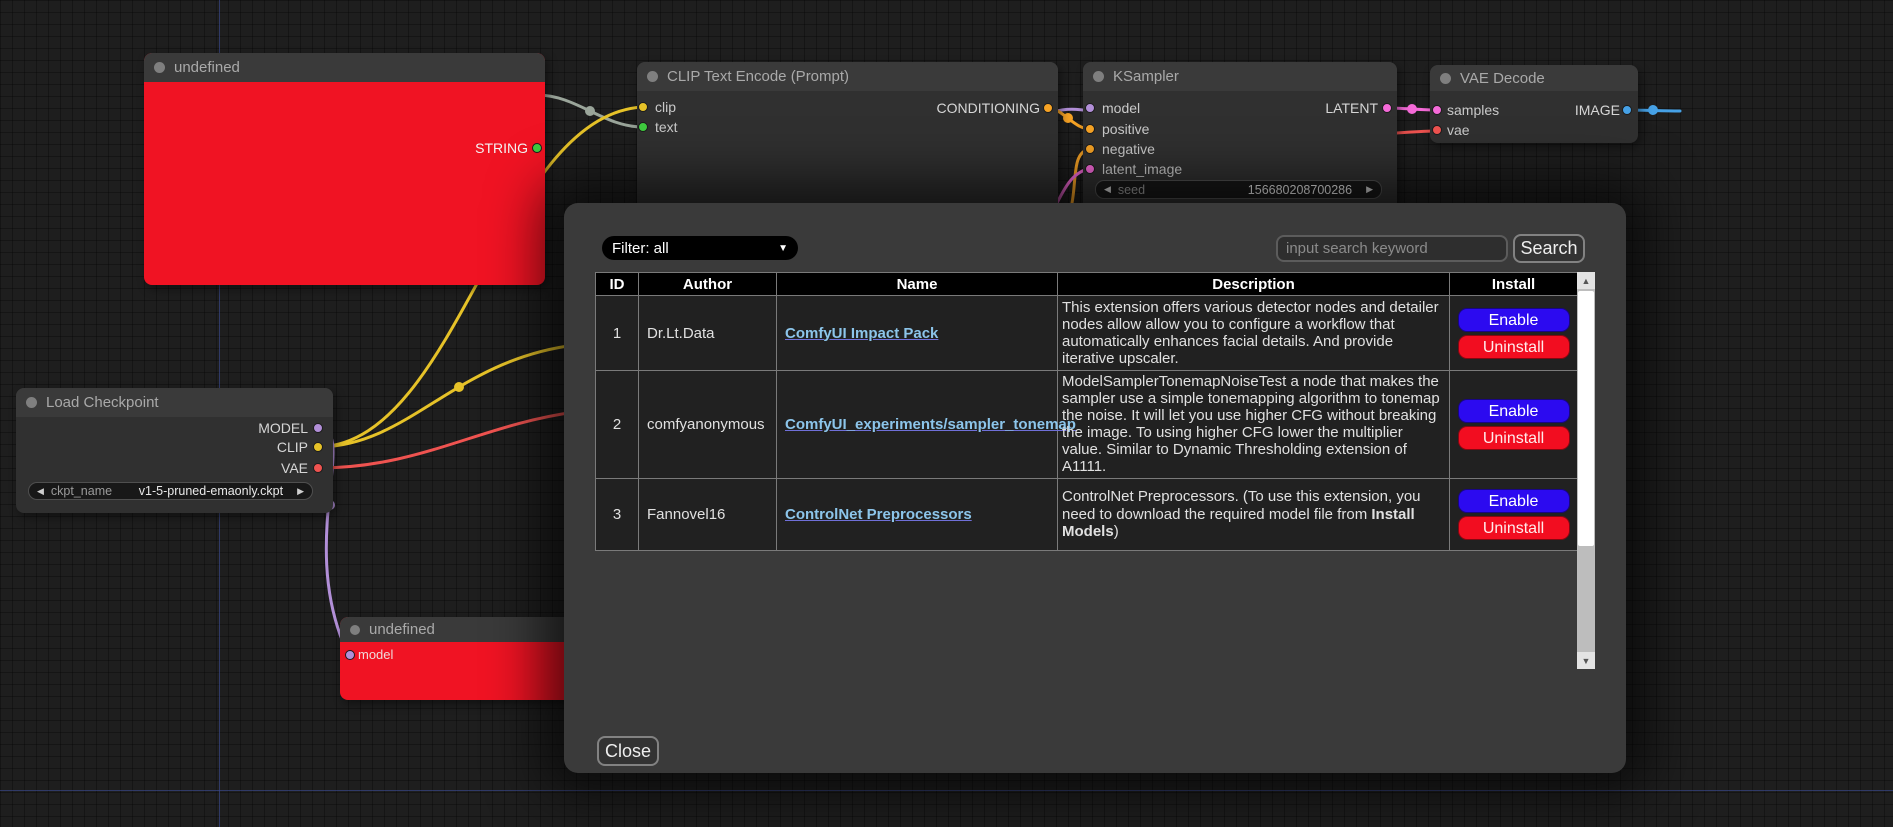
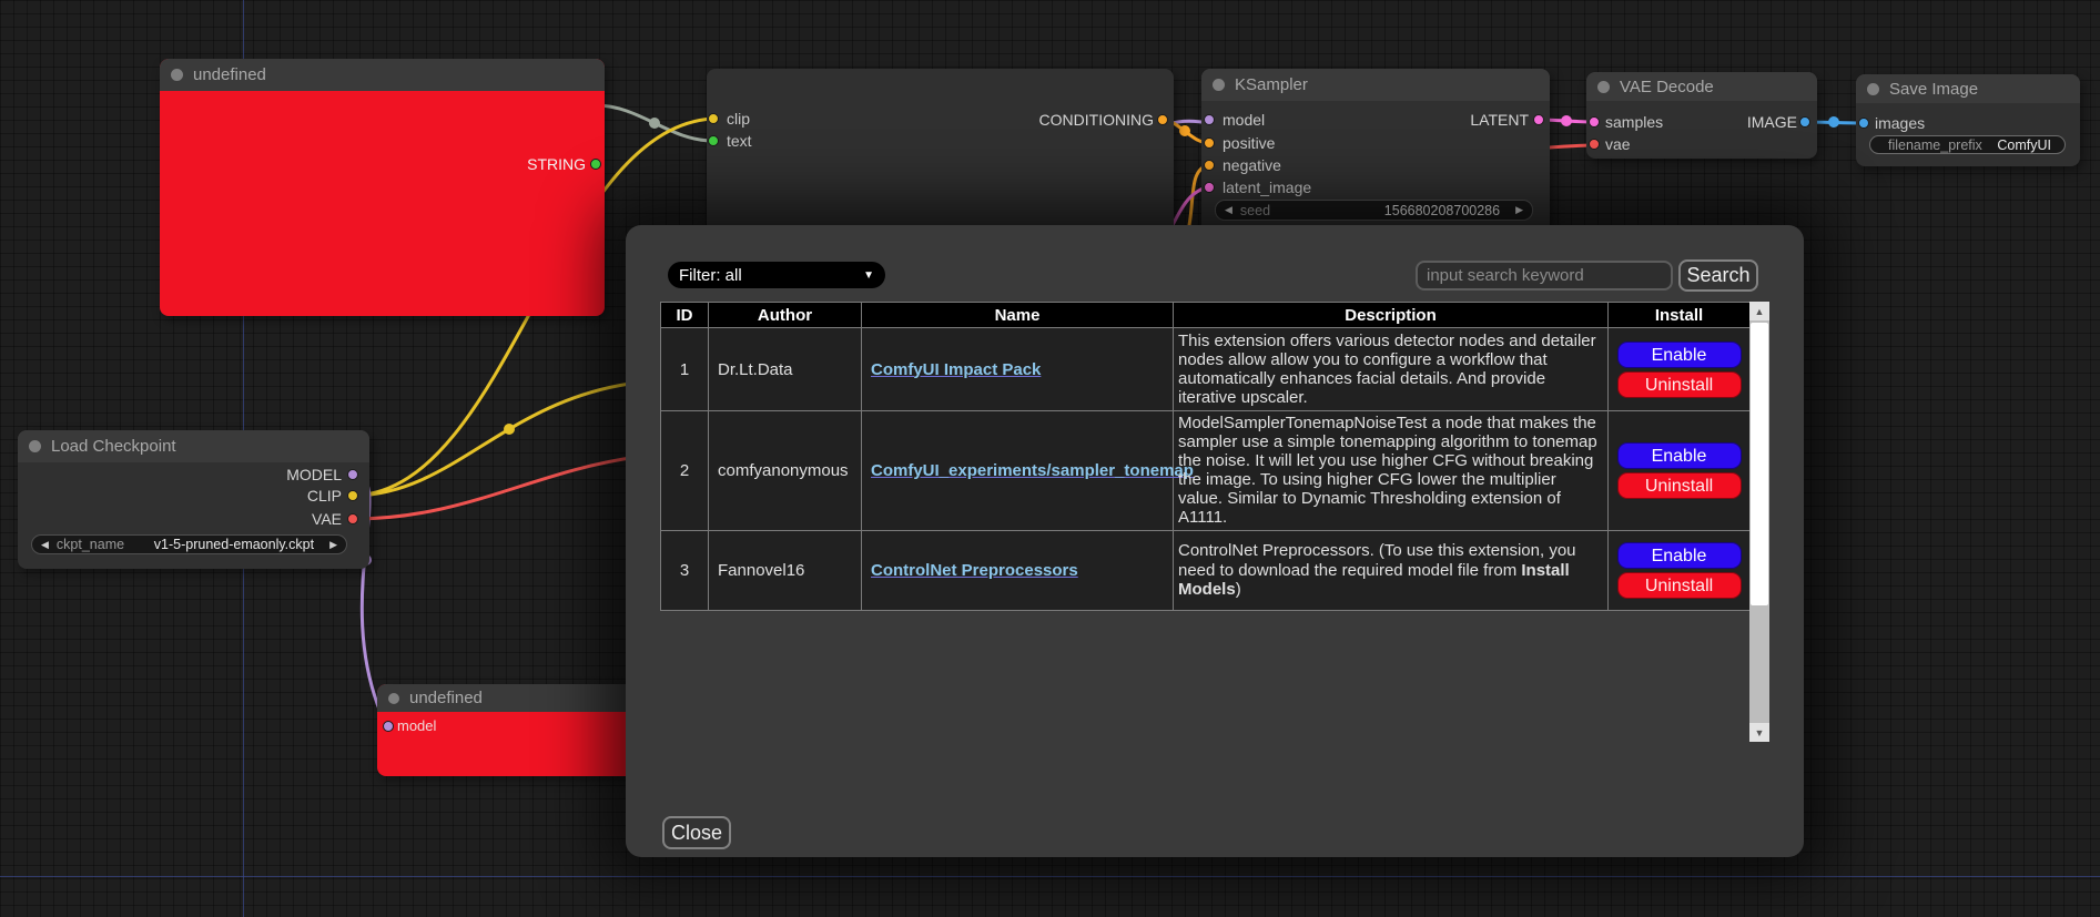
  undefined
  STRING
- CLIP Text Encode (Prompt)
  clip
  text
  CONDITIONING
  KSampler
  model
  positive
  negative
  latent_image
  LATENT
  ◀
  seed
  156680208700286
  ▶
  VAE Decode
  samples
  vae
  IMAGE
+ Save Image
+ images
+ filename_prefix
+ ComfyUI
  Load Checkpoint
  MODEL
  CLIP
  VAE
  ◀
  ckpt_name
  v1-5-pruned-emaonly.ckpt
  ▶
  undefined
  model
  Filter: all
  ▼
  input search keyword
  Search
  ID	Author	Name	Description	Install
  1	Dr.Lt.Data	ComfyUI Impact Pack	This extension offers various detector nodes and detailer nodes allow allow you to configure a workflow that automatically enhances facial details. And provide iterative upscaler.	Enable Uninstall
  2	comfyanonymous	ComfyUI_experiments/sampler_tonem	ModelSamplerTonemapNoiseTest a node that makes the sampler use a simple tonemapping algorithm to tonemap the noise. It will let you use higher CFG without breaking the image. To using higher CFG lower the multiplier value. Similar to Dynamic Thresholding extension of A1111.	Enable Uninstall
  3	Fannovel16	ControlNet Preprocessors	ControlNet Preprocessors. (To use this extension, you need to download the required model file from Install Models)	Enable Uninstall
  ▲
  ▼
  Close
